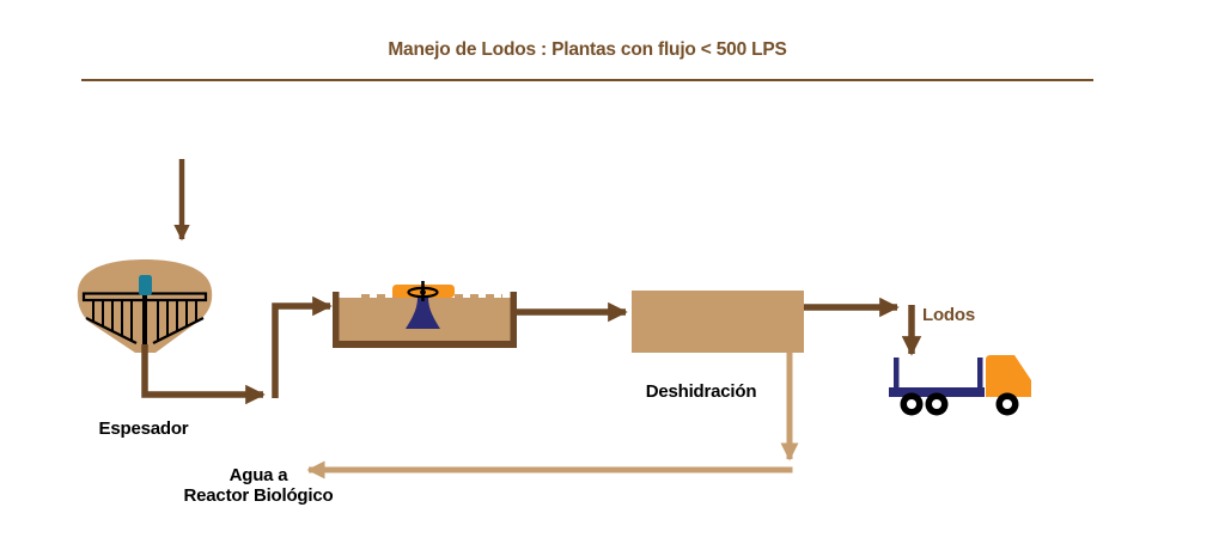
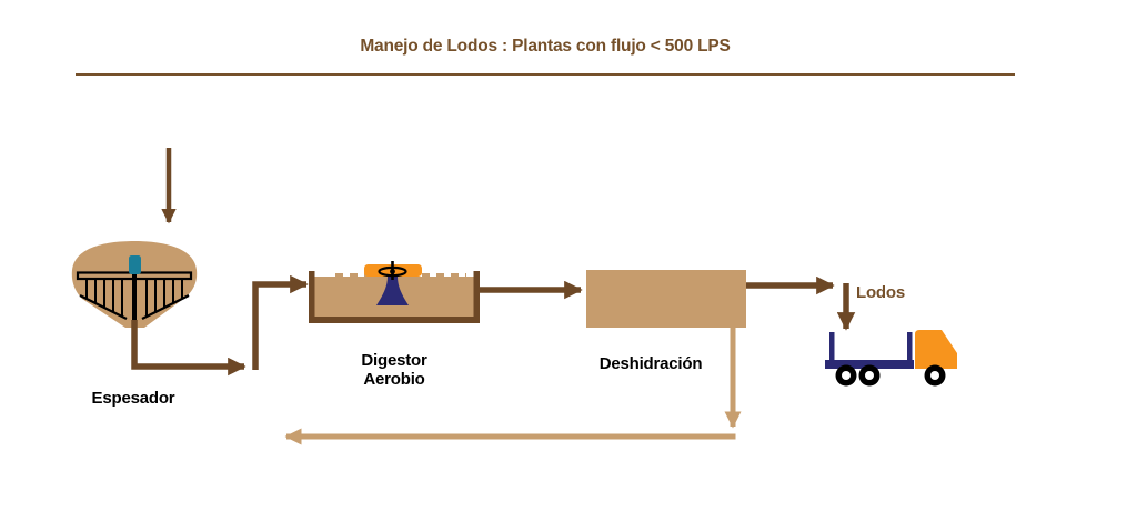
  Manejo de Lodos : Plantas con flujo < 500 LPS
  Espesador
+ Digestor
+ Aerobio
  Deshidración
  Lodos
- Agua a
- Reactor Biológico
